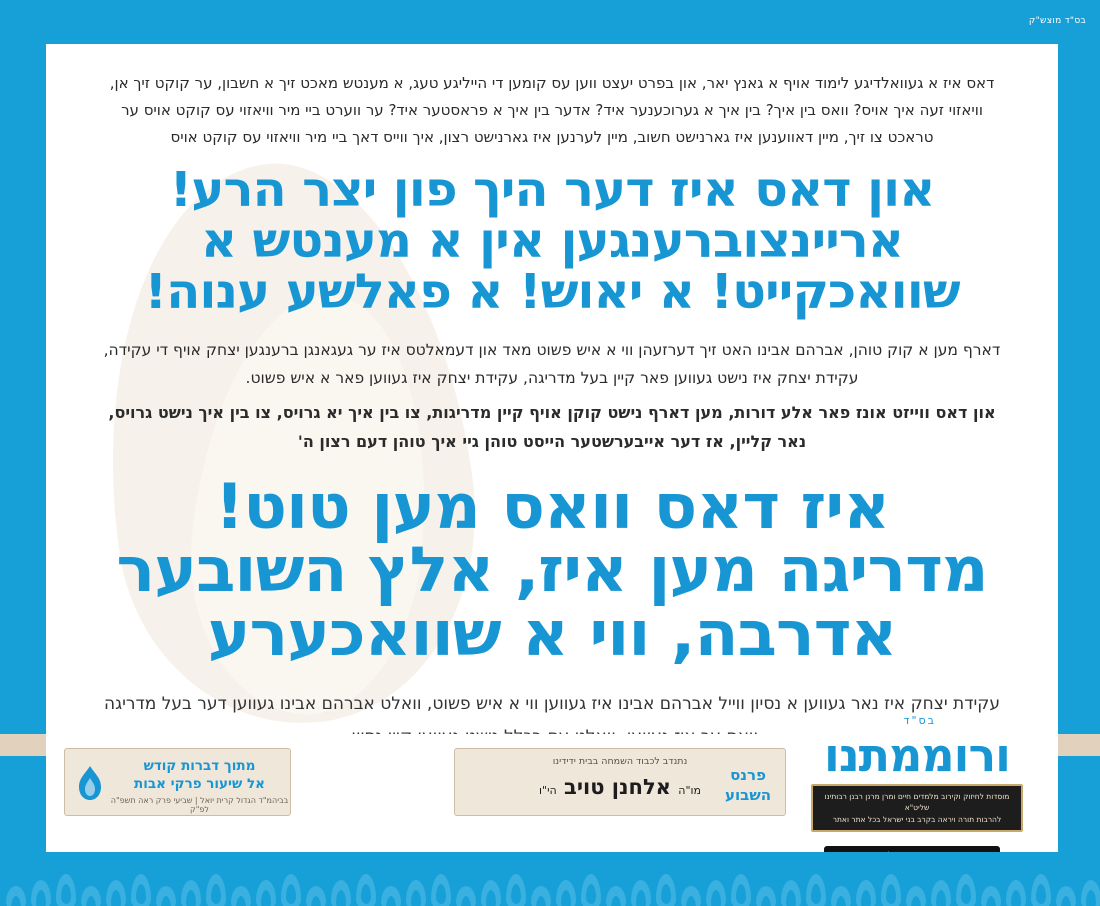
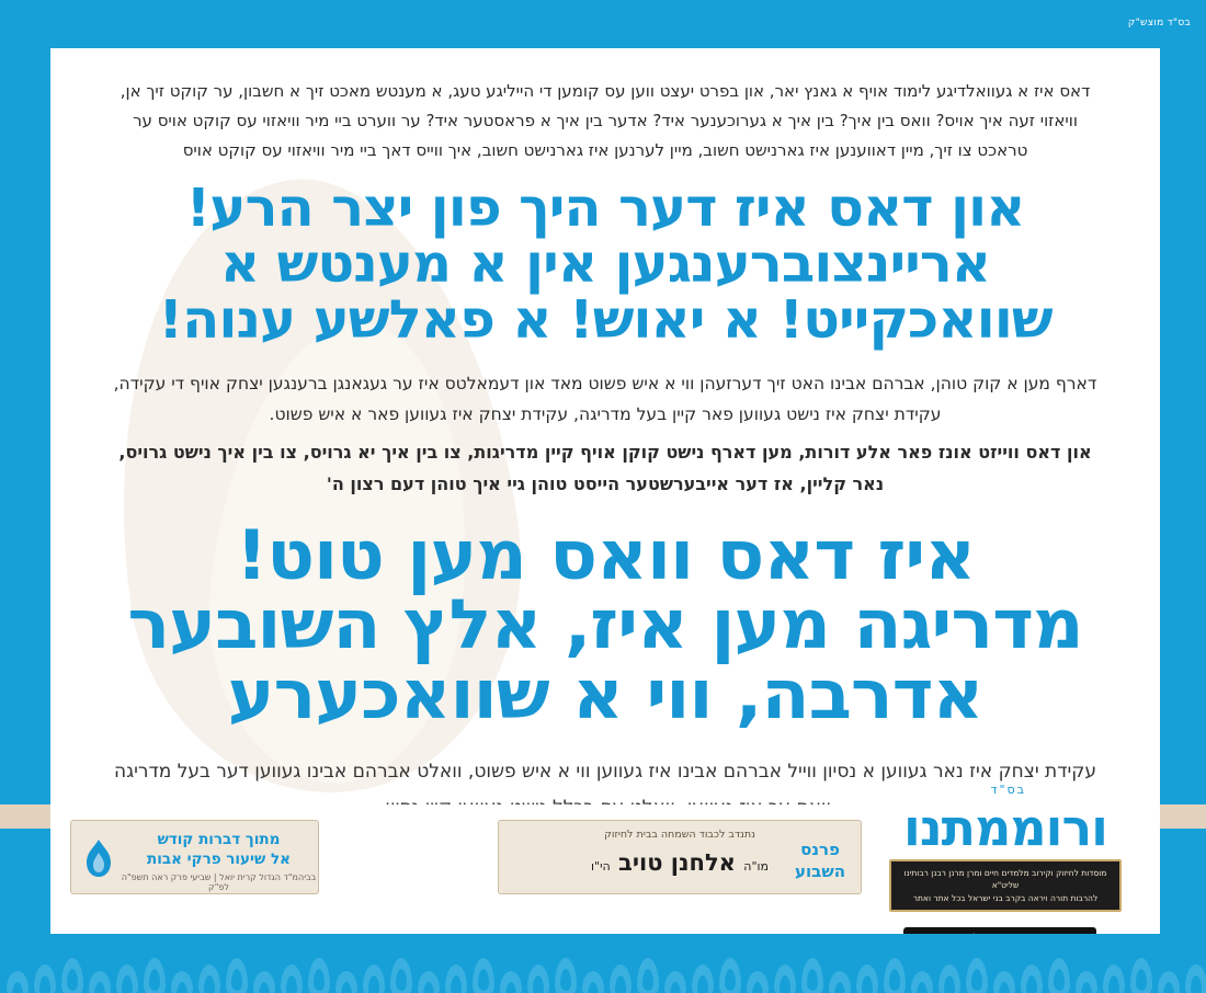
  בס"ד מוצש"ק
- דאס איז א געוואלדיגע לימוד אויף א גאנץ יאר, און בפרט יעצט ווען עס קומען די הייליגע טעג, א מענטש מאכט זיך א חשבון, ער קוקט זיך אן, וויאזוי זעה איך אויס? וואס בין איך? בין איך א גערוכענער איד? אדער בין איך א פראסטער איד? ער ווערט ביי מיר וויאזוי עס קוקט אויס ער טראכט צו זיך, מיין דאווענען איז גארנישט חשוב, מיין לערנען איז גארנישט רצון, איך ווייס דאך ביי מיר וויאזוי עס קוקט אויס
+ דאס איז א געוואלדיגע לימוד אויף א גאנץ יאר, און בפרט יעצט ווען עס קומען די הייליגע טעג, א מענטש מאכט זיך א חשבון, ער קוקט זיך אן, וויאזוי זעה איך אויס? וואס בין איך? בין איך א גערוכענער איד? אדער בין איך א פראסטער איד? ער ווערט ביי מיר וויאזוי עס קוקט אויס ער טראכט צו זיך, מיין דאווענען איז גארנישט חשוב, מיין לערנען איז גארנישט חשוב, איך ווייס דאך ביי מיר וויאזוי עס קוקט אויס
  און דאס איז דער היך פון יצר הרע!
  אריינצוברענגען אין א מענטש א
  שוואכקייט! א יאוש! א פאלשע ענוה!
  דארף מען א קוק טוהן, אברהם אבינו האט זיך דערזעהן ווי א איש פשוט מאד און דעמאלטס איז ער געגאנגן ברענגען יצחק אויף די עקידה, עקידת יצחק איז נישט געווען פאר קיין בעל מדריגה, עקידת יצחק איז געווען פאר א איש פשוט.
  און דאס ווייזט אונז פאר אלע דורות, מען דארף נישט קוקן אויף קיין מדריגות, צו בין איך יא גרויס, צו בין איך נישט גרויס, נאר קליין, אז דער אייבערשטער הייסט טוהן גיי איך טוהן דעם רצון ה'
  איז דאס וואס מען טוט!
  מדריגה מען איז, אלץ השובער
  אדרבה, ווי א שוואכערע
  בס"ד
  ורוממתנו
  מוסדות לחיזוק וקירוב מלמדים חיים ומרן מרנן רבנן רבותינו שליט"א
  להרבות תורה ויראה בקרב בני ישראל בכל אתר ואתר
- נתנדב לכבוד השמחה בבית ידידינו
+ נתנדב לכבוד השמחה בבית לחיזוק
  מו"ה אלחנן טויב הי"ו
  פרנס
  השבוע
  מתוך דברות קודש
  אל שיעור פרקי אבות
  בביהמ"ד הגדול קרית יואל | שביעי פרק ראה תשפ"ה לפ"ק
